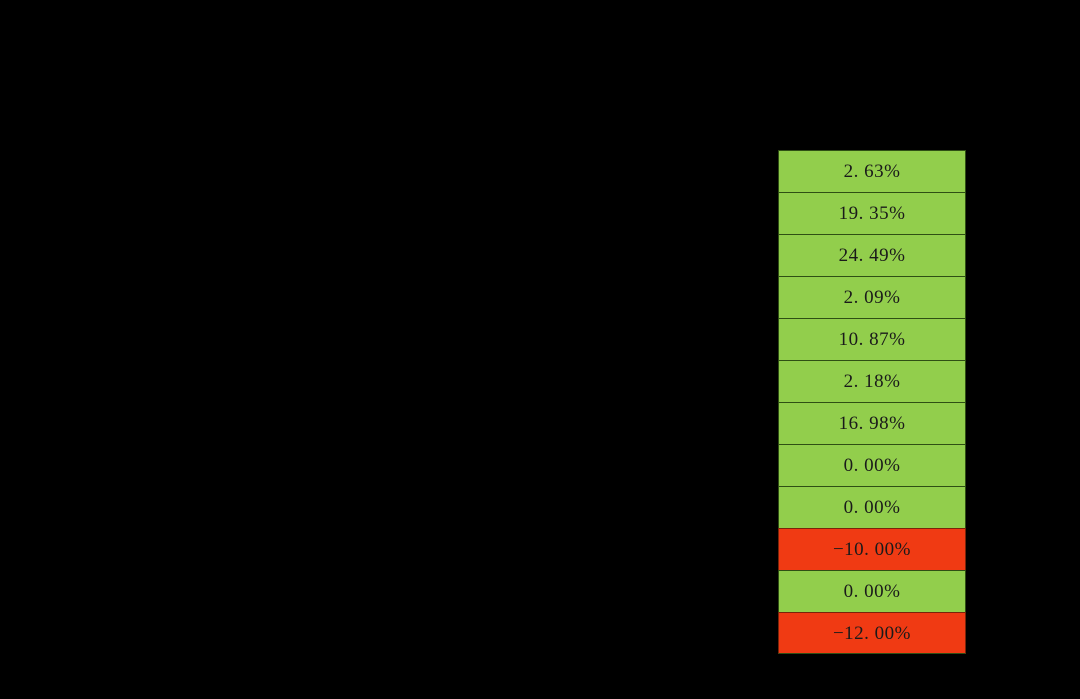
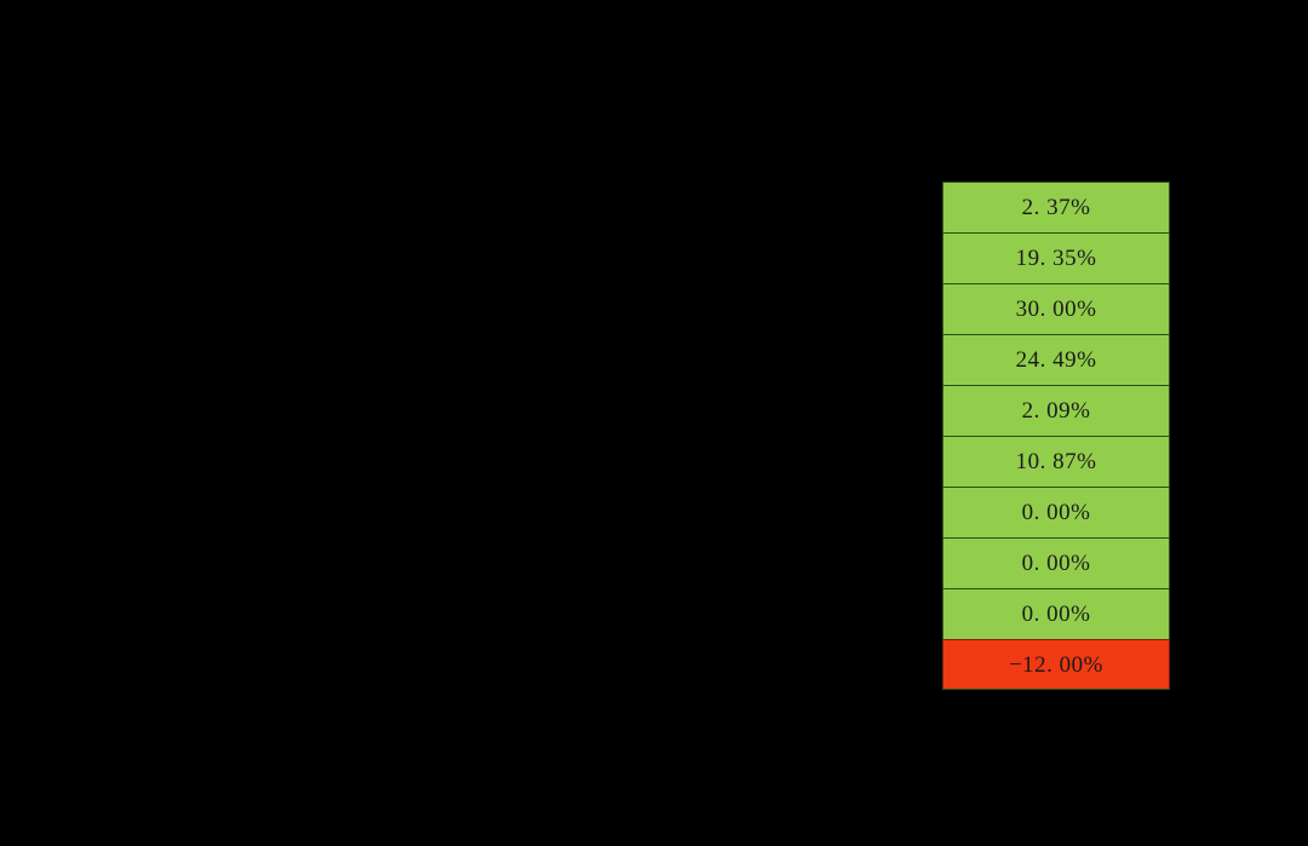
- 2. 63%
+ 2. 37%
  19. 35%
+ 30. 00%
  24. 49%
  2. 09%
  10. 87%
- 2. 18%
- 16. 98%
  0. 00%
  0. 00%
- −10. 00%
  0. 00%
  −12. 00%
